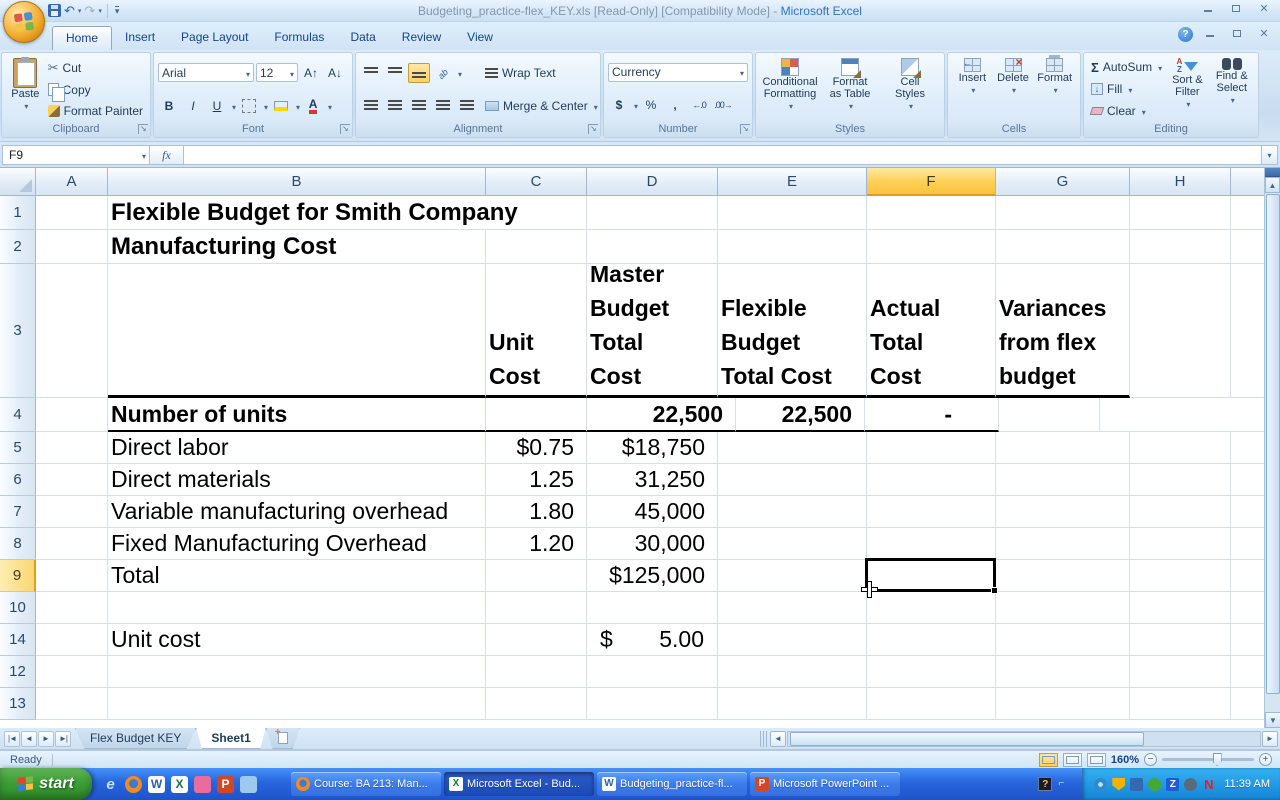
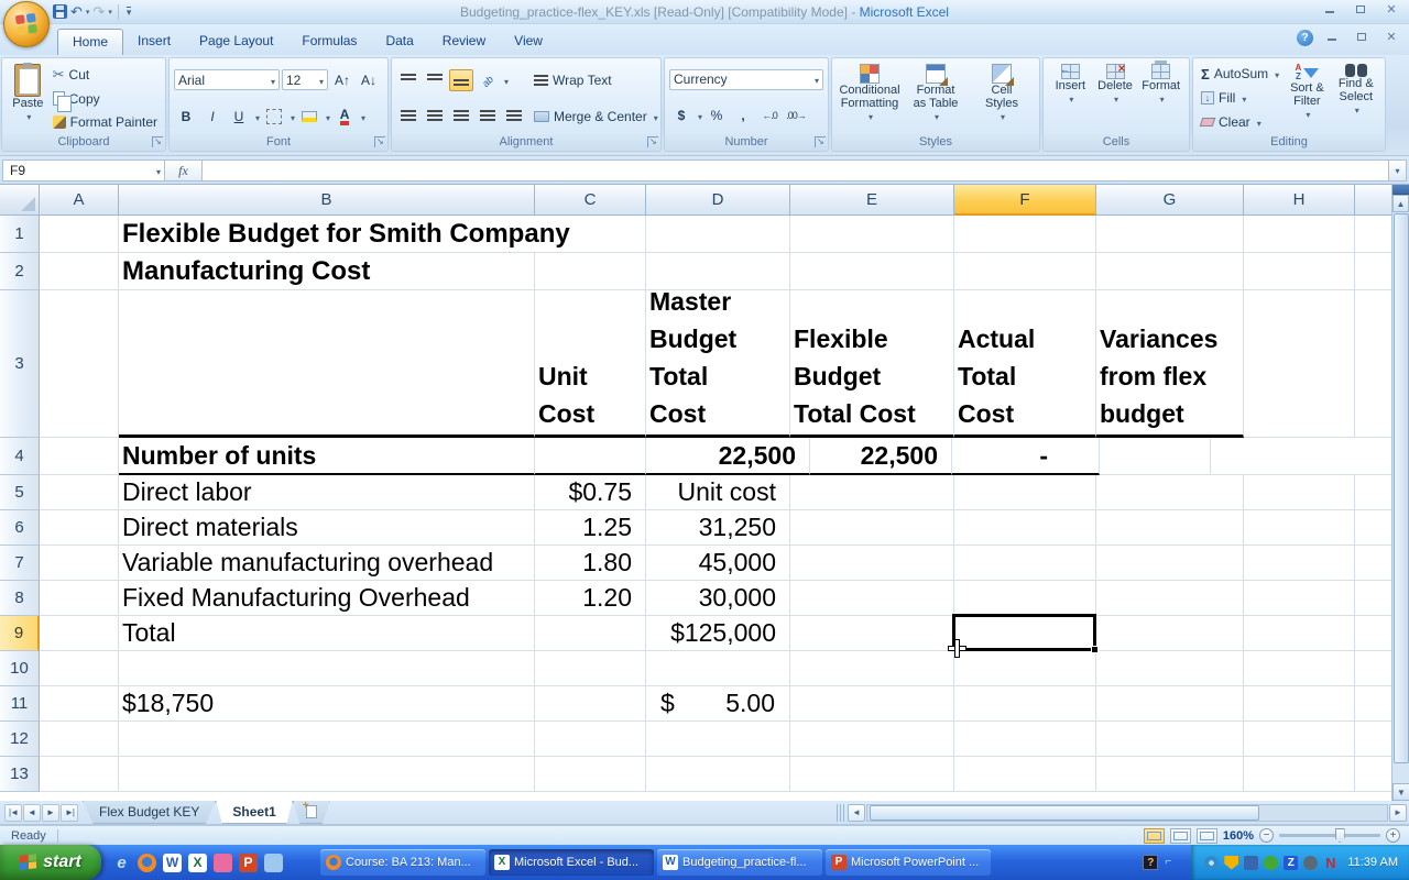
  ↶
  ↷
  ▾
  Budgeting_practice-flex_KEY.xls [Read-Only] [Compatibility Mode] - Microsoft Excel
  ✕
  Home
  Insert
  Page Layout
  Formulas
  Data
  Review
  View
  ?
  ✕
  Paste
  Cut
  Copy
  Format Painter
  Clipboard
  Arial
  12
  A↑
  A↓
  B
  I
  U
  A
  Font
  Wrap Text
  Merge & Center
  Alignment
  Currency
  $
  %
  ,
  ←.0
  .00→
  Number
  Conditional
  Formatting
  Format
  as Table
  Cell
  Styles
  Styles
  Insert
  Delete
  Format
  Cells
  AutoSum
  ↓
  Fill
  Clear
  A
  Z
  Sort &
  Filter
  Find &
  Select
  Editing
  F9
  fx
  ▾
  A
  B
  C
  D
  E
  F
  G
  H
  1
  Flexible Budget for Smith Company
  2
  Manufacturing Cost
  3
  Unit
  Cost
  Master
  Budget
  Total
  Cost
  Flexible
  Budget
  Total Cost
  Actual
  Total
  Cost
  Variances
  from flex
  budget
  4
  Number of units
  22,500
  22,500
  -
  5
  Direct labor
  $0.75
- $18,750
+ Unit cost
  6
  Direct materials
  1.25
  31,250
  7
  Variable manufacturing overhead
  1.80
  45,000
  8
  Fixed Manufacturing Overhead
  1.20
  30,000
  9
  Total
  $125,000
  10
- 14
+ 11
- Unit cost
+ $18,750
  $
  5.00
  12
  13
  ▲
  ▼
  Flex Budget KEY
  Sheet1
  ◄
  ►
  Ready
  160%
  −
  +
  start
  e
  W
  X
  P
  Course: BA 213: Man...
  X
  Microsoft Excel - Bud...
  W
  Budgeting_practice-fl...
  P
  Microsoft PowerPoint ...
  ?
  ⌐
  Z
  N
  11:39 AM
